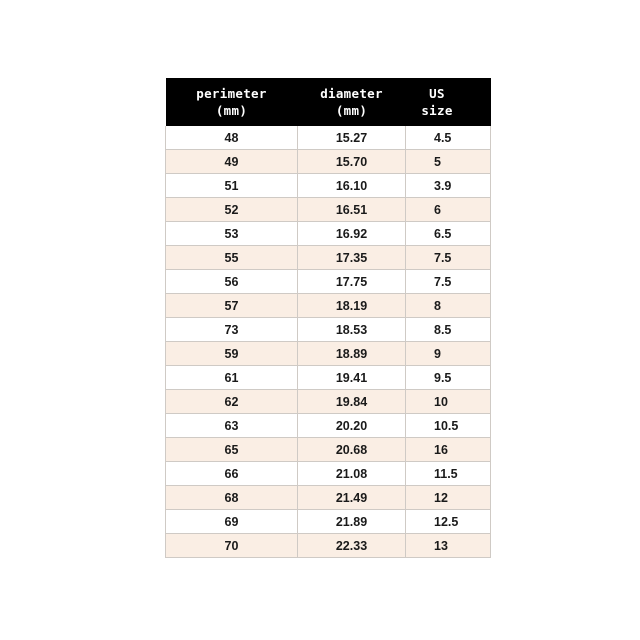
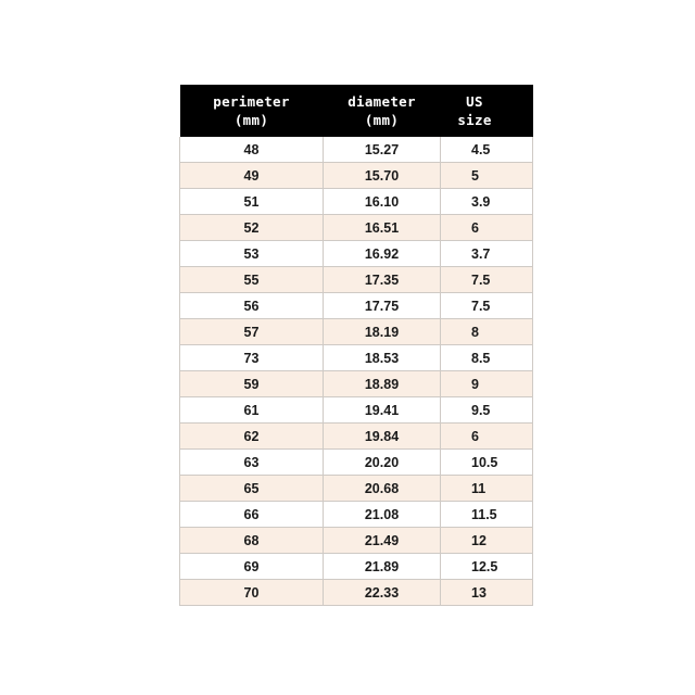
  perimeter (mm)	diameter (mm)	US size
  48	15.27	4.5
  49	15.70	5
  51	16.10	3.9
  52	16.51	6
- 53	16.92	6.5
+ 53	16.92	3.7
  55	17.35	7.5
  56	17.75	7.5
  57	18.19	8
  73	18.53	8.5
  59	18.89	9
  61	19.41	9.5
- 62	19.84	10
+ 62	19.84	6
  63	20.20	10.5
- 65	20.68	16
+ 65	20.68	11
  66	21.08	11.5
  68	21.49	12
  69	21.89	12.5
  70	22.33	13
